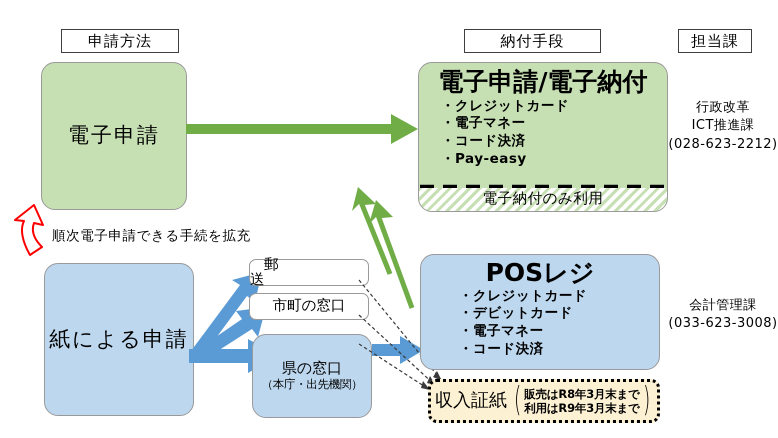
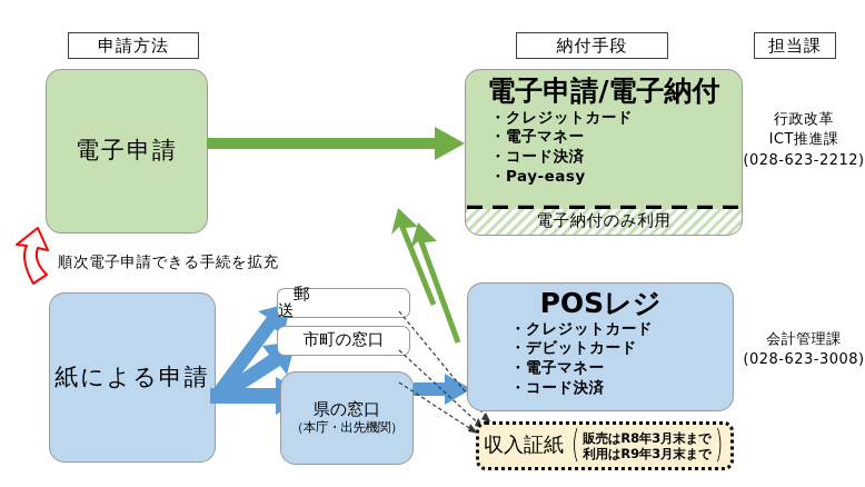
  申請方法
  納付手段
  担当課
  電子申請
  電子申請/電子納付
  ・クレジットカード
  ・電子マネー
  ・コード決済
  ・Pay-easy
  電子納付のみ利用
  行政改革
  ICT推進課
  (028-623-2212)
  順次電子申請できる手続を拡充
  紙による申請
  郵 送
  市町の窓口
  県の窓口
  （本庁・出先機関）
  POSレジ
  ・クレジットカード
  ・デビットカード
  ・電子マネー
  ・コード決済
  会計管理課
- (033-623-3008)
+ (028-623-3008)
  収入証紙
  (
  販売はR8年3月末まで
  利用はR9年3月末まで
  )
